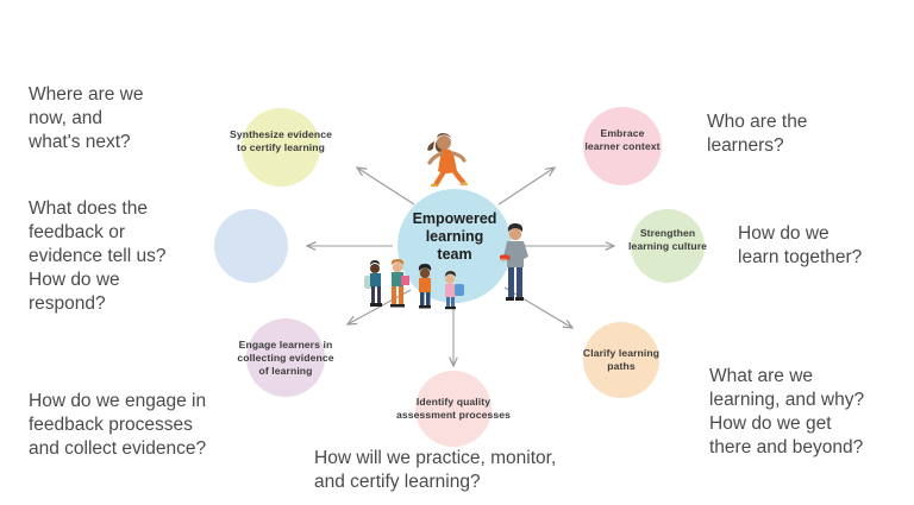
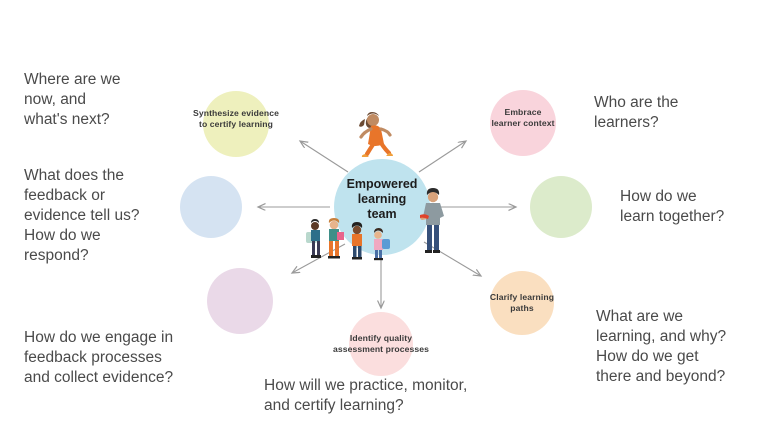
  Empowered
  learning
  team
  Synthesize evidence
  to certify learning
  Embrace
  learner context
- Strengthen
- learning culture
- Engage learners in
- collecting evidence
- of learning
  Clarify learning
  paths
  Identify quality
  assessment processes
  Where are we
  now, and
  what's next?
  Who are the
  learners?
  What does the
  feedback or
  evidence tell us?
  How do we
  respond?
  How do we
  learn together?
  How do we engage in
  feedback processes
  and collect evidence?
  What are we
  learning, and why?
  How do we get
  there and beyond?
  How will we practice, monitor,
  and certify learning?
